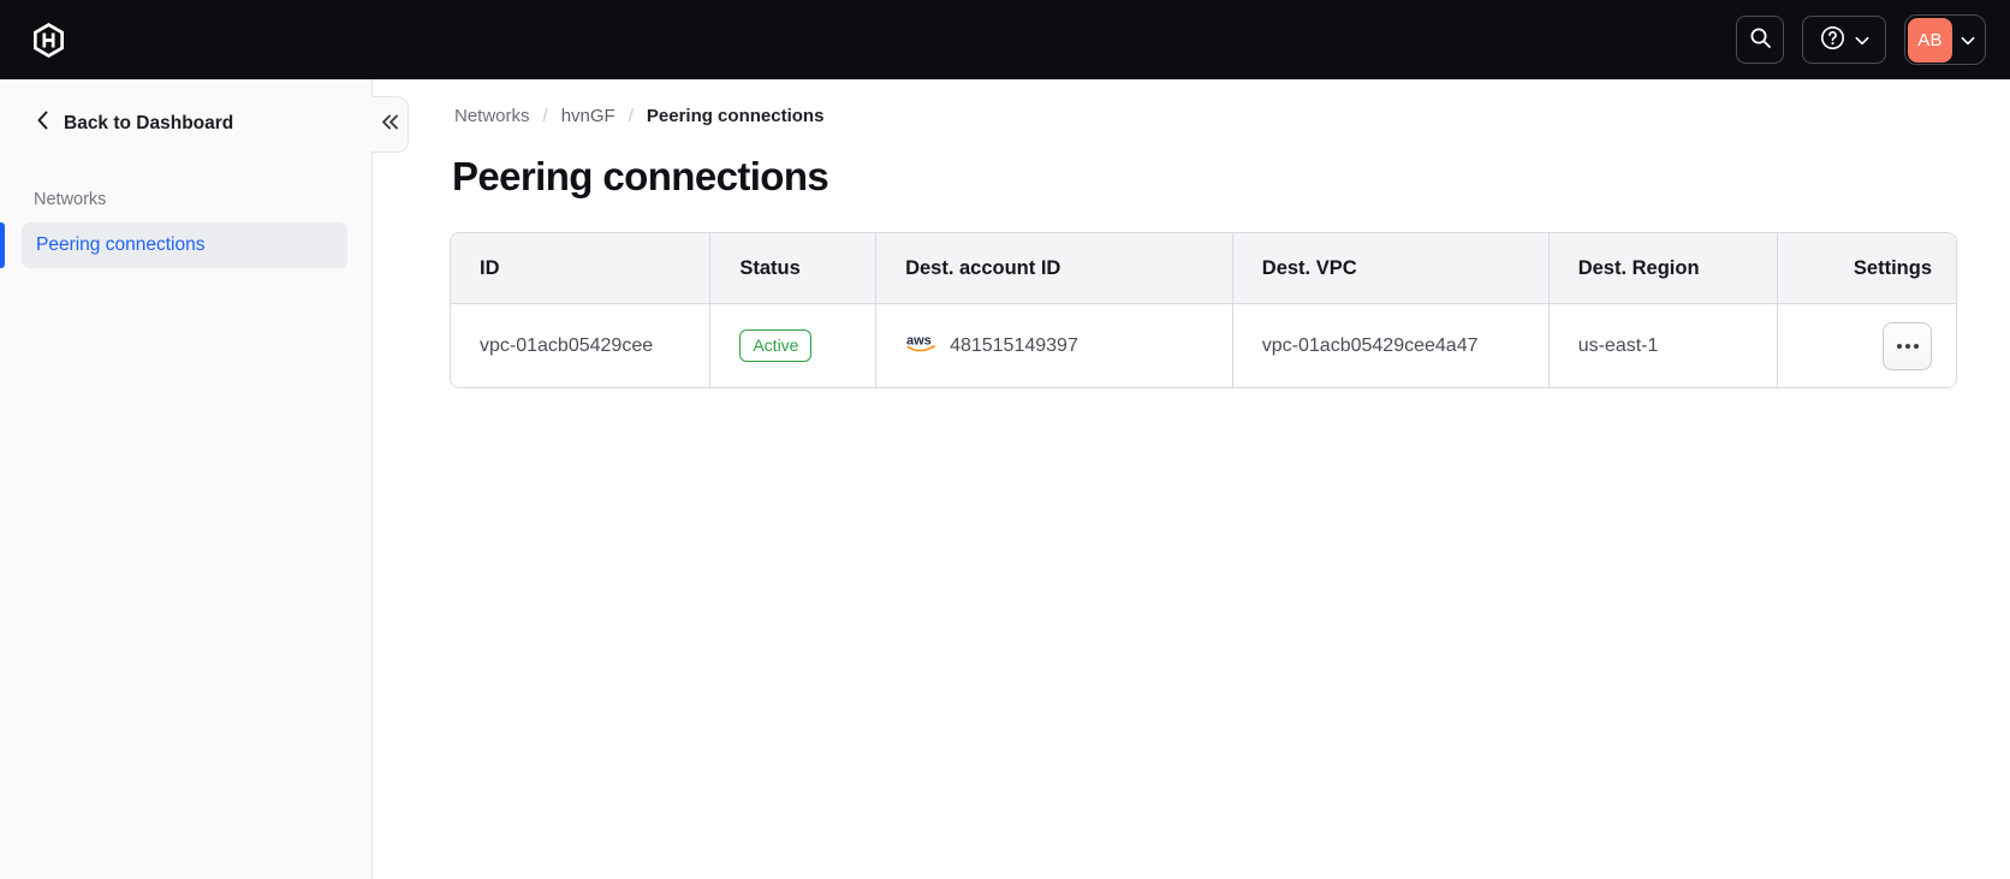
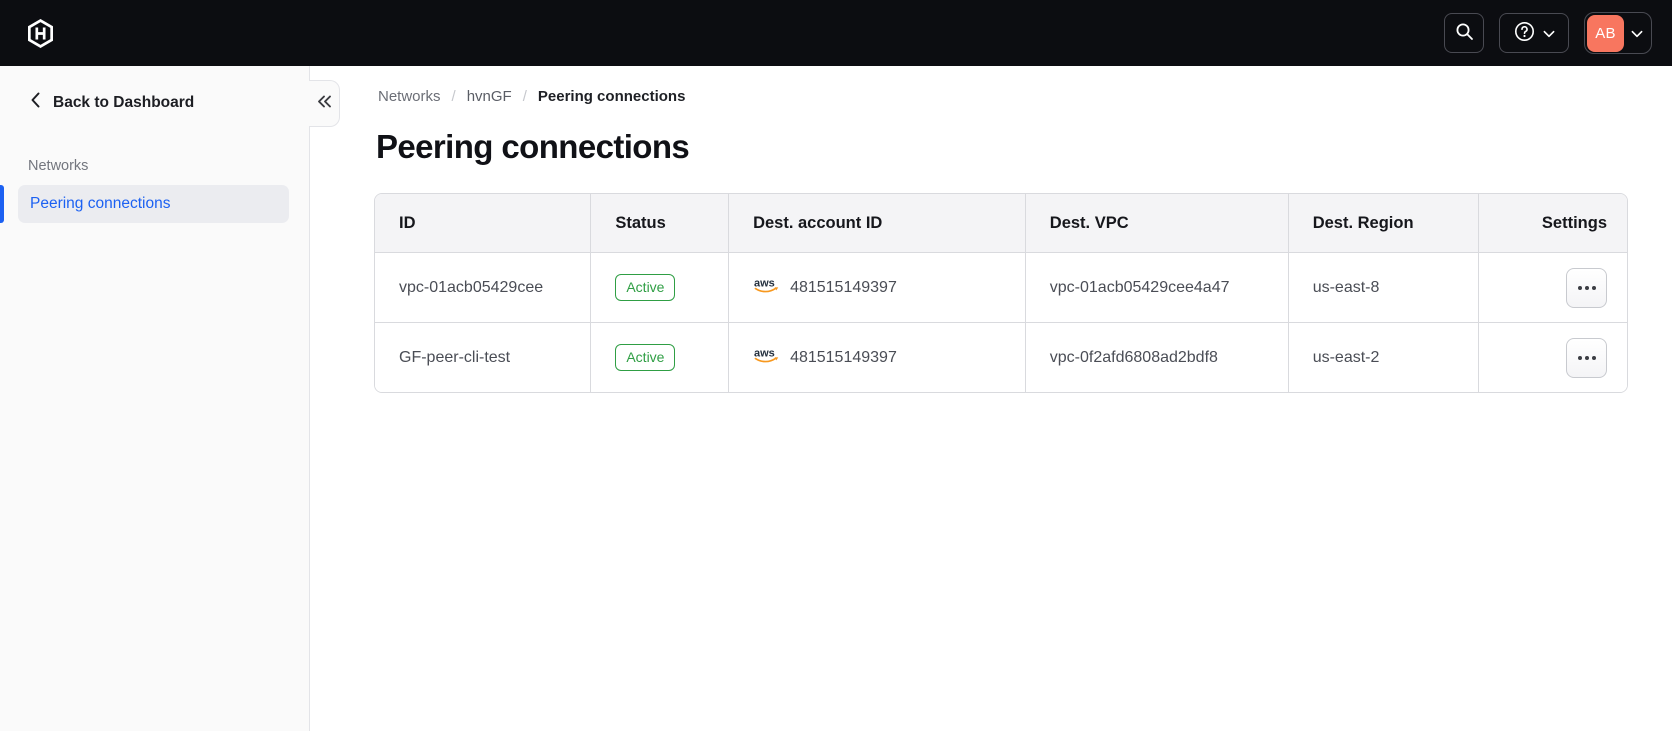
  AB
  Back to Dashboard
  Networks
  Peering connections
  Networks
  /
  hvnGF
  /
  Peering connections
  Peering connections
  ID	Status	Dest. account ID	Dest. VPC	Dest. Region	Settings
- vpc-01acb05429cee	Active	aws 481515149397	vpc-01acb05429cee4a47	us-east-1
+ vpc-01acb05429cee	Active	aws 481515149397	vpc-01acb05429cee4a47	us-east-8
+ GF-peer-cli-test	Active	aws 481515149397	vpc-0f2afd6808ad2bdf8	us-east-2
